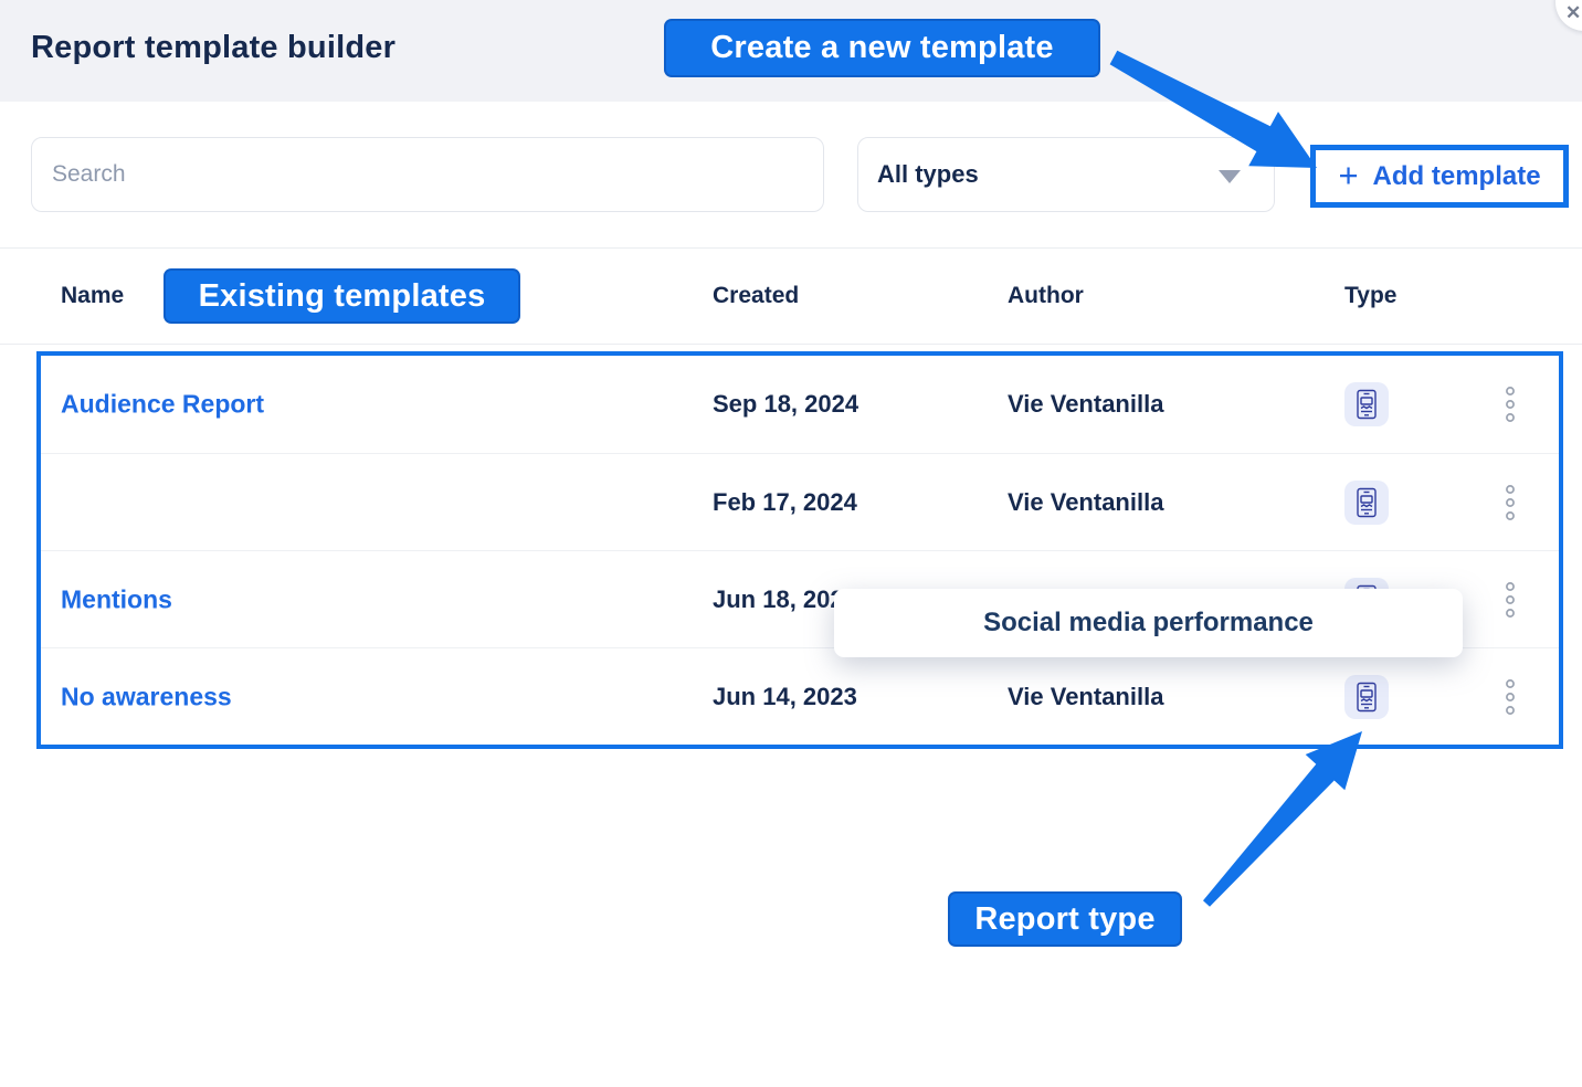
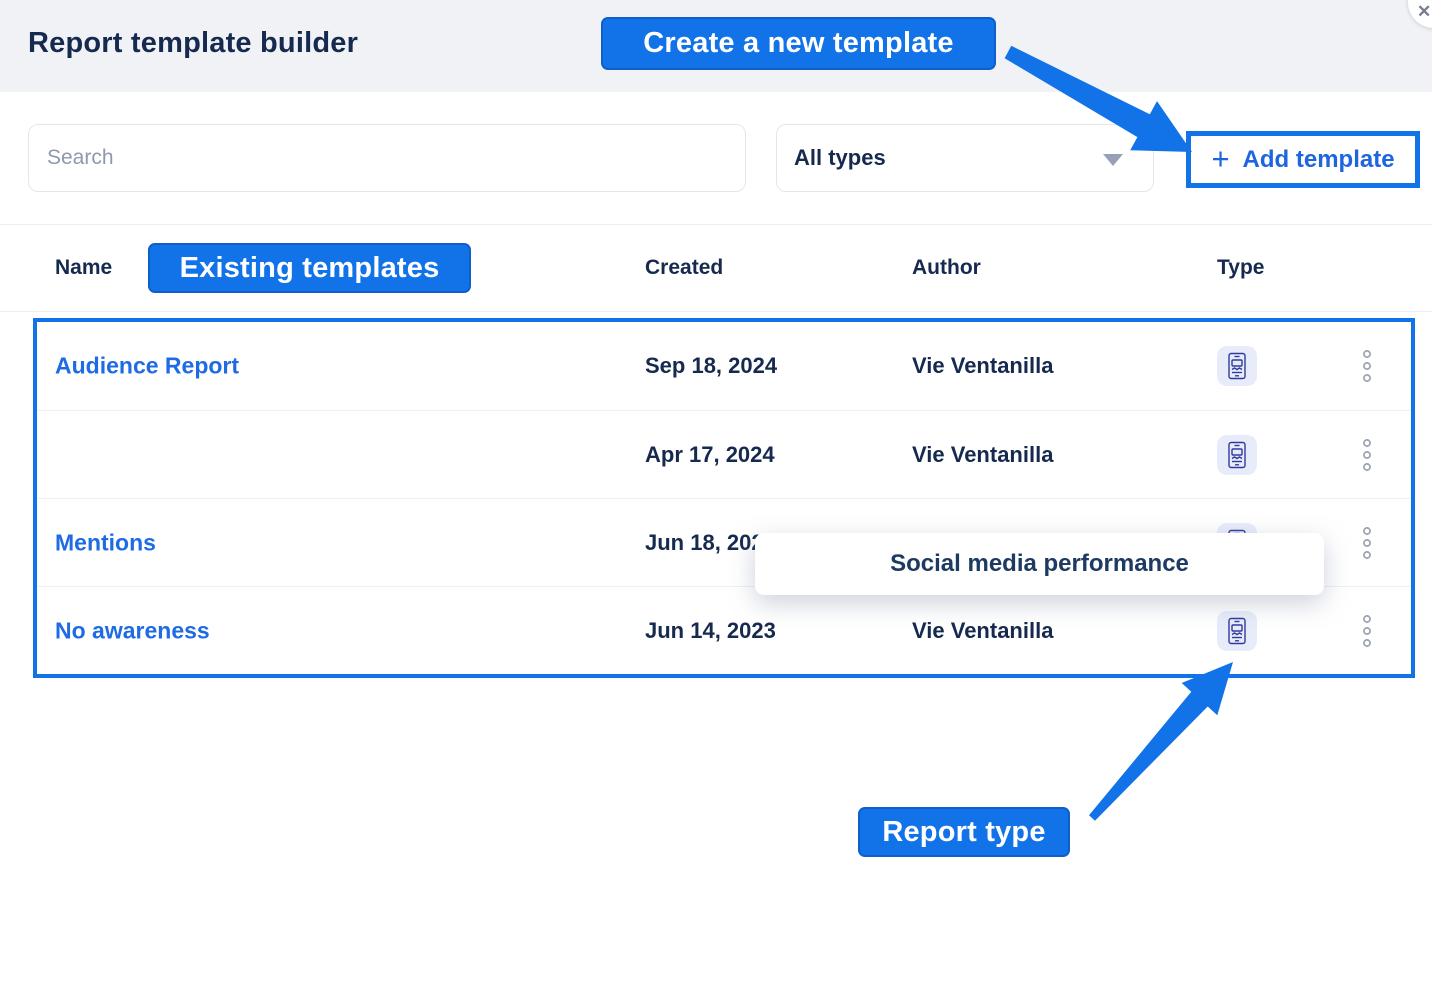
  Report template builder
  ✕
  Search
  All types
  +
  Add template
  Name
  Created
  Author
  Type
  Audience Report
  Sep 18, 2024
  Vie Ventanilla
- Feb 17, 2024
+ Apr 17, 2024
  Vie Ventanilla
  Mentions
  Jun 18, 20
  No awareness
  Jun 14, 2023
  Vie Ventanilla
  Social media performance
  Create a new template
  Existing templates
  Report type
